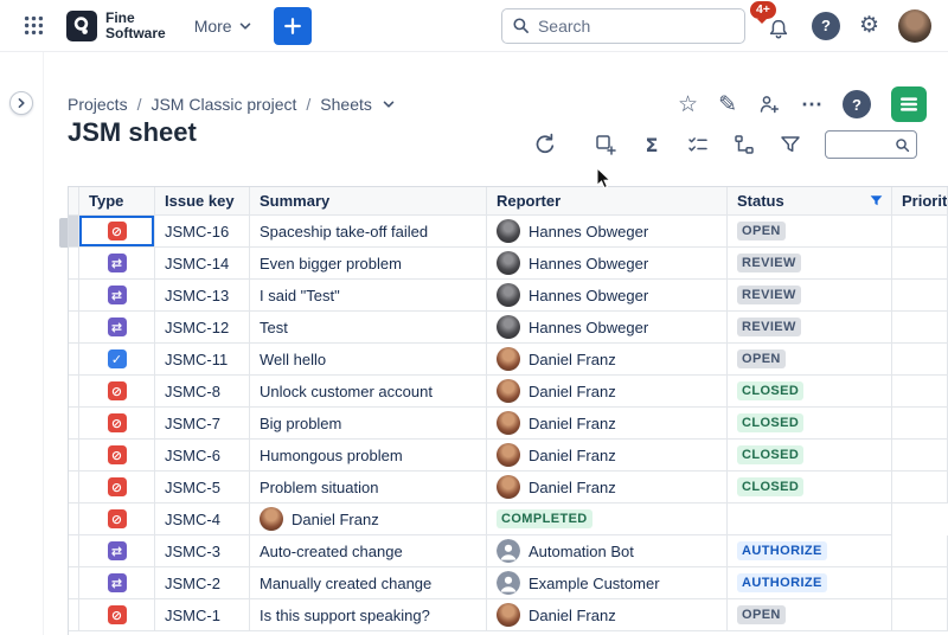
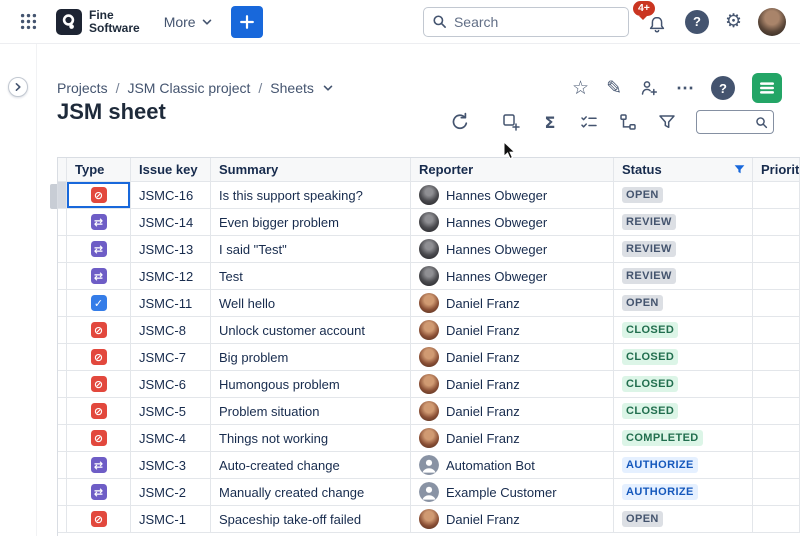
  Fine
  Software
  More
  Search
  4+
  ?
  ⚙
  Projects
  /
  JSM Classic project
  /
  Sheets
  ☆
  ✎
  ⋯
  ?
  JSM sheet
  Σ
  Type
  Issue key
  Summary
  Reporter
  Status
  Priorit
  ⊘
  JSMC-16
- Spaceship take-off failed
+ Is this support speaking?
  Hannes Obweger
  OPEN
  ⇄
  JSMC-14
  Even bigger problem
  Hannes Obweger
  REVIEW
  ⇄
  JSMC-13
  I said "Test"
  Hannes Obweger
  REVIEW
  ⇄
  JSMC-12
  Test
  Hannes Obweger
  REVIEW
  ✓
  JSMC-11
  Well hello
  Daniel Franz
  OPEN
  ⊘
  JSMC-8
  Unlock customer account
  Daniel Franz
  CLOSED
  ⊘
  JSMC-7
  Big problem
  Daniel Franz
  CLOSED
  ⊘
  JSMC-6
  Humongous problem
  Daniel Franz
  CLOSED
  ⊘
  JSMC-5
  Problem situation
  Daniel Franz
  CLOSED
  ⊘
  JSMC-4
+ Things not working
  Daniel Franz
  COMPLETED
  ⇄
  JSMC-3
  Auto-created change
  Automation Bot
  AUTHORIZE
  ⇄
  JSMC-2
  Manually created change
  Example Customer
  AUTHORIZE
  ⊘
  JSMC-1
- Is this support speaking?
+ Spaceship take-off failed
  Daniel Franz
  OPEN
